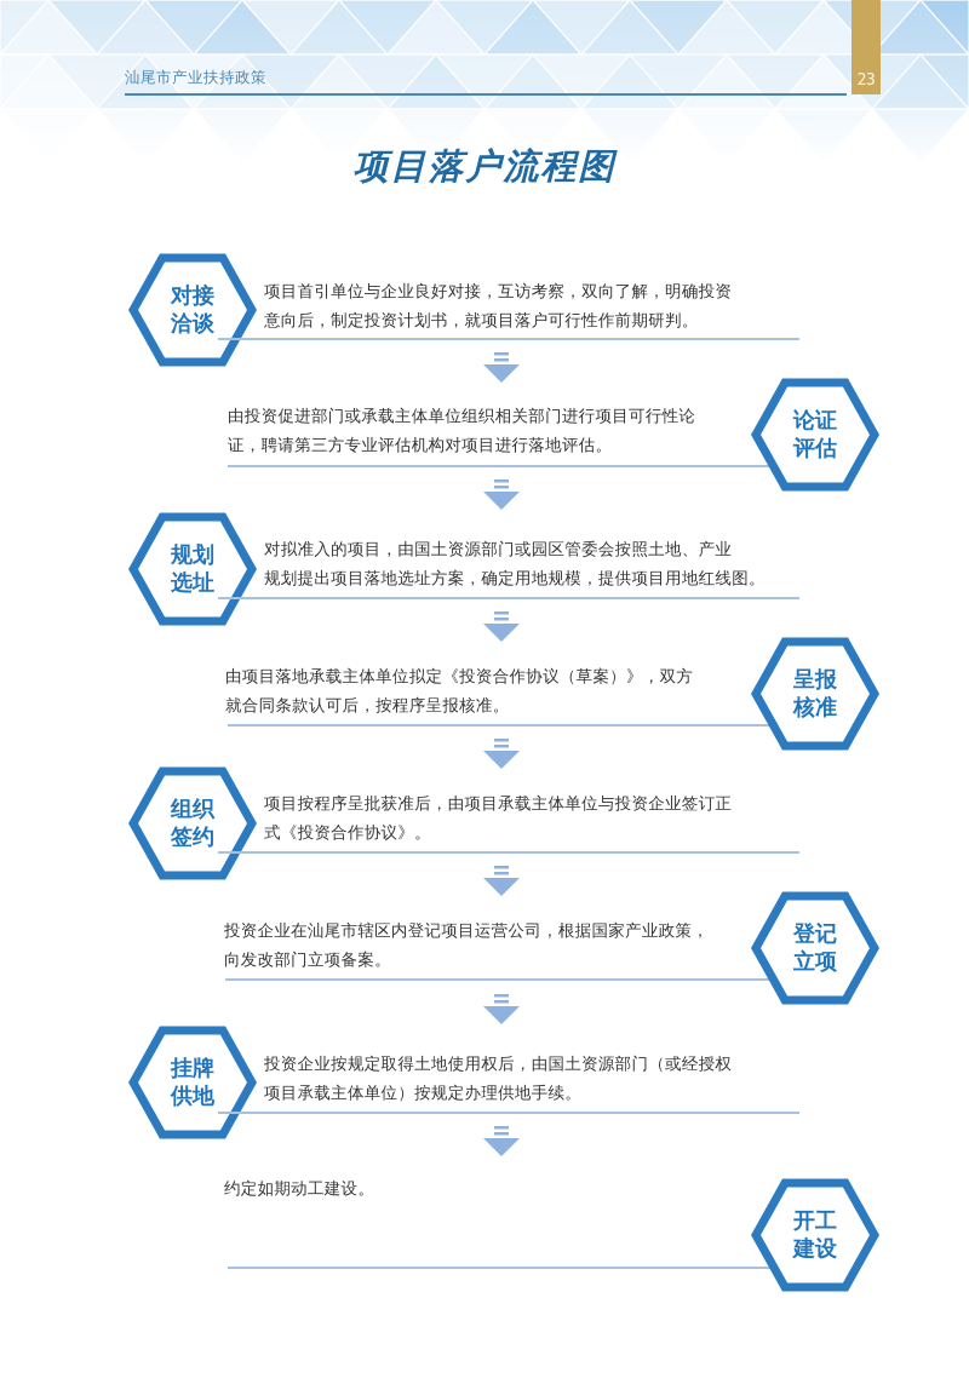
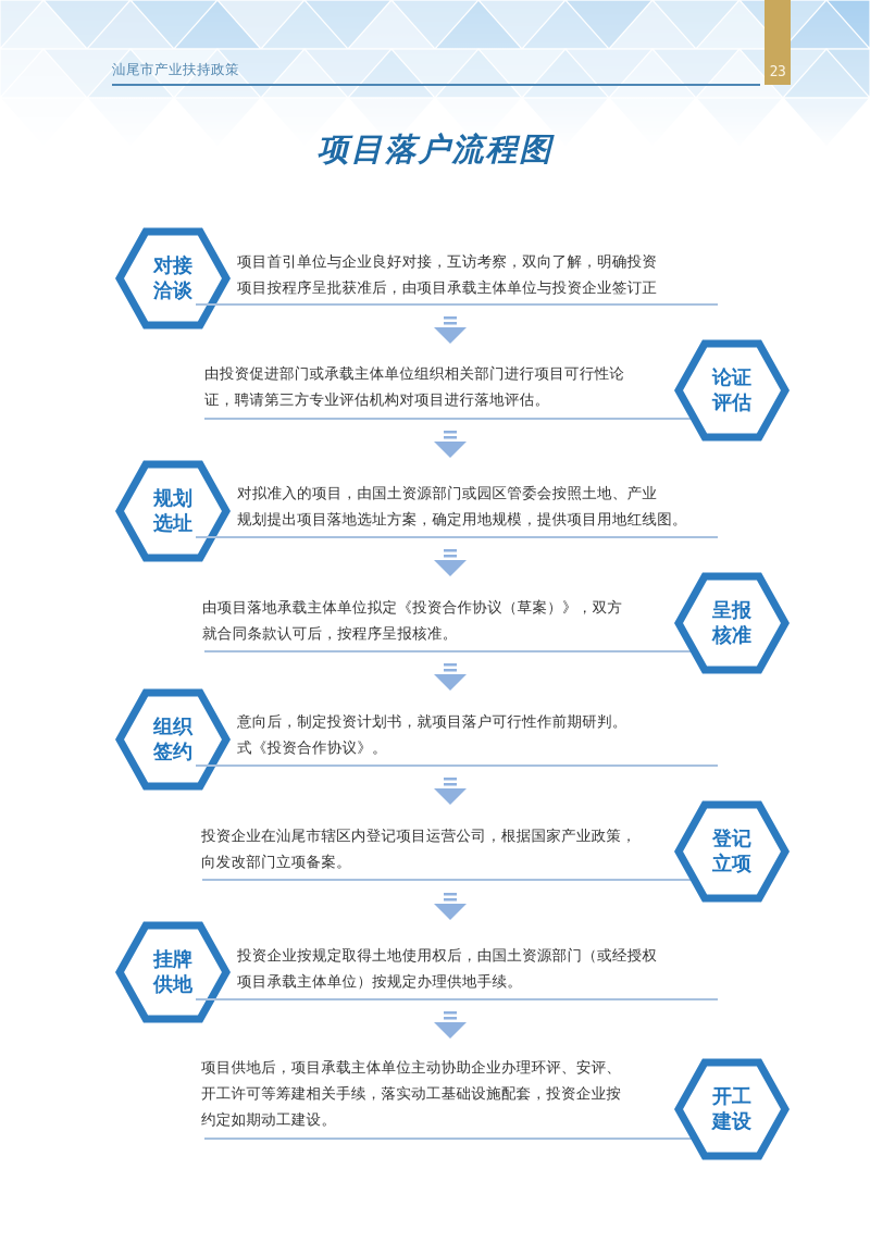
  汕尾市产业扶持政策
  23
  项目落户流程图
  对接
  洽谈
  项目首引单位与企业良好对接，互访考察，双向了解，明确投资
- 意向后，制定投资计划书，就项目落户可行性作前期研判。
+ 项目按程序呈批获准后，由项目承载主体单位与投资企业签订正
  由投资促进部门或承载主体单位组织相关部门进行项目可行性论
  证，聘请第三方专业评估机构对项目进行落地评估。
  论证
  评估
  规划
  选址
  对拟准入的项目，由国土资源部门或园区管委会按照土地、产业
  规划提出项目落地选址方案，确定用地规模，提供项目用地红线图。
  由项目落地承载主体单位拟定《投资合作协议（草案）》，双方
  就合同条款认可后，按程序呈报核准。
  呈报
  核准
  组织
  签约
- 项目按程序呈批获准后，由项目承载主体单位与投资企业签订正
+ 意向后，制定投资计划书，就项目落户可行性作前期研判。
  式《投资合作协议》。
  投资企业在汕尾市辖区内登记项目运营公司，根据国家产业政策，
  向发改部门立项备案。
  登记
  立项
  挂牌
  供地
  投资企业按规定取得土地使用权后，由国土资源部门（或经授权
  项目承载主体单位）按规定办理供地手续。
+ 项目供地后，项目承载主体单位主动协助企业办理环评、安评、
+ 开工许可等筹建相关手续，落实动工基础设施配套，投资企业按
  约定如期动工建设。
  开工
  建设
